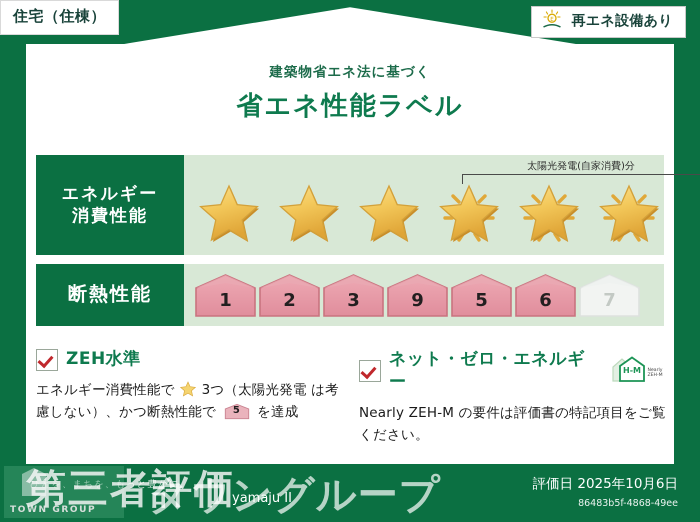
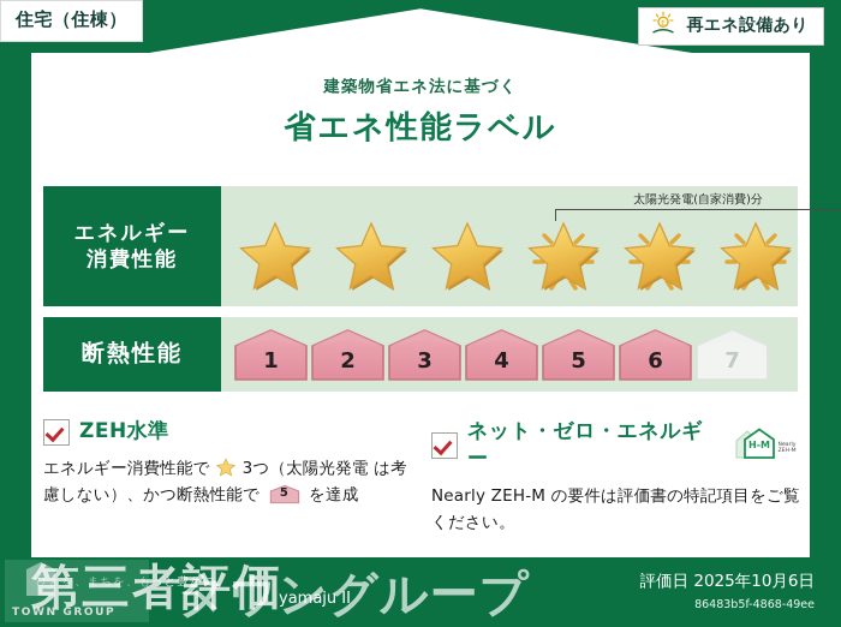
  住宅（住棟）
  再エネ設備あり
  建築物省エネ法に基づく
  省エネ性能ラベル
  エネルギー
  消費性能
  太陽光発電(自家消費)分
  断熱性能
  1
  2
  3
- 9
+ 4
  5
  6
  7
  ZEH水準
  エネルギー消費性能で 3つ（太陽光発電 は考慮しない）、かつ断熱性能で
  5
  を達成
  ネット・ゼロ・エネルギー
  H-M
  Nearly ZEH-M の要件は評価書の特記項目をご覧ください。
  ひとを、まちを、もっと豊かに。
  yamaju II
  評価日 2025年10月6日
  86483b5f-4868-49ee
  TOWN GROUP
  第三者評価
  タウングループ
